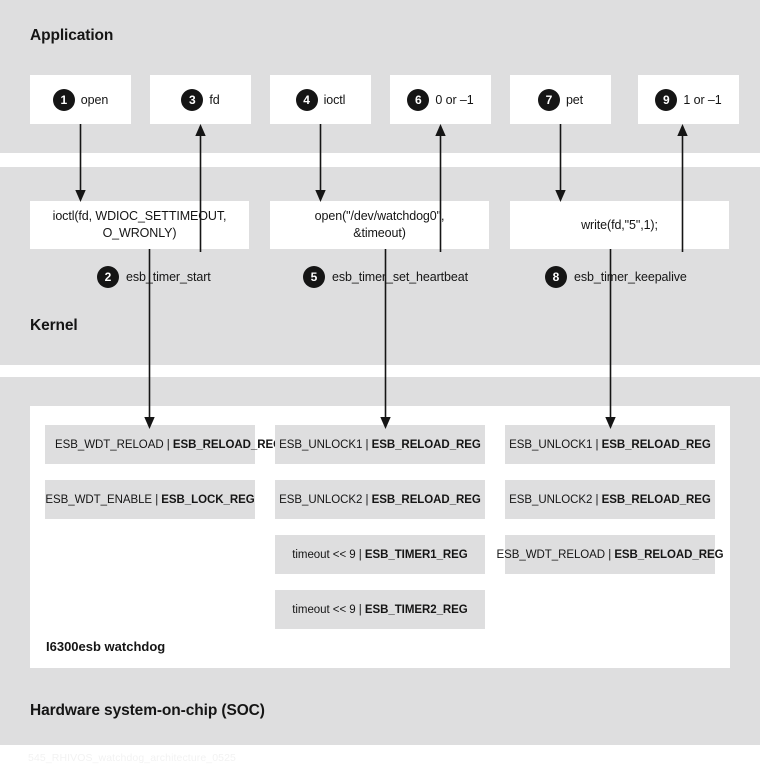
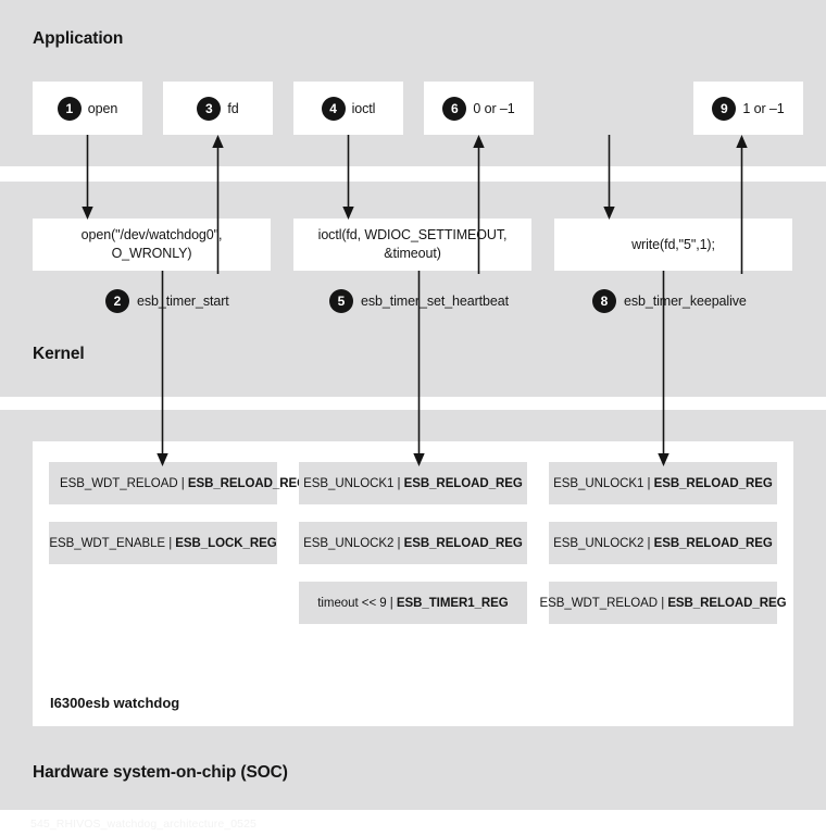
  Application
  Kernel
  Hardware system-on-chip (SOC)
  I6300esb watchdog
  1
  open
  3
  fd
  4
  ioctl
  6
  0 or –1
- 7
- pet
  9
  1 or –1
- ioctl(fd, WDIOC_SETTIMEOUT,
+ open("/dev/watchdog0",
  O_WRONLY)
- open("/dev/watchdog0",
+ ioctl(fd, WDIOC_SETTIMEOUT,
  &timeout)
  write(fd,"5",1);
  2
  esbtimer_start
  5
  esb_timer_set_heartbeat
  8
  esb_timer_keepalive
  ESB_WDT_RELOAD | ESB_RELOAD_RE
  ESB_WDT_ENABLE | ESB_LOCK_REG
  ESB_UNLOCK1 | ESB_RELOAD_REG
  ESB_UNLOCK2 | ESB_RELOAD_REG
  timeout << 9 | ESB_TIMER1_REG
- timeout << 9 | ESB_TIMER2_REG
  ESB_UNLOCK1 | ESB_RELOAD_REG
  ESB_UNLOCK2 | ESB_RELOAD_REG
  ESB_WDT_RELOAD | ESB_RELOAD_REG
